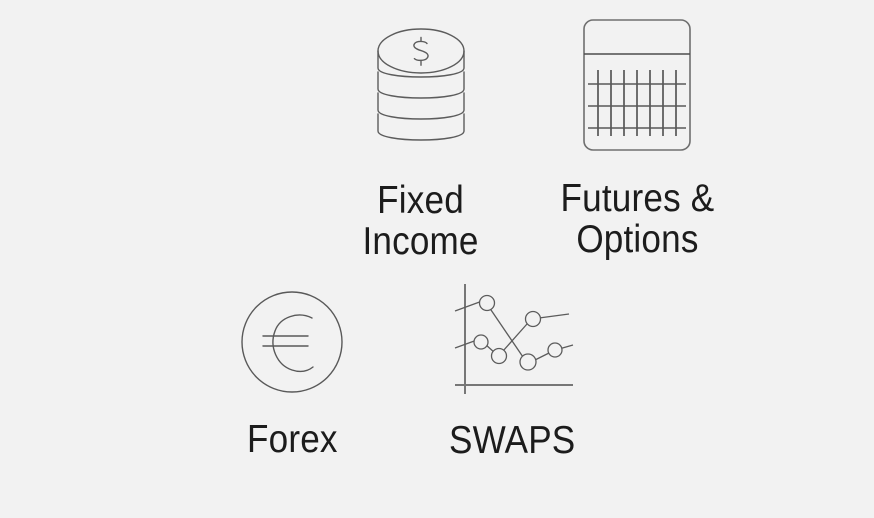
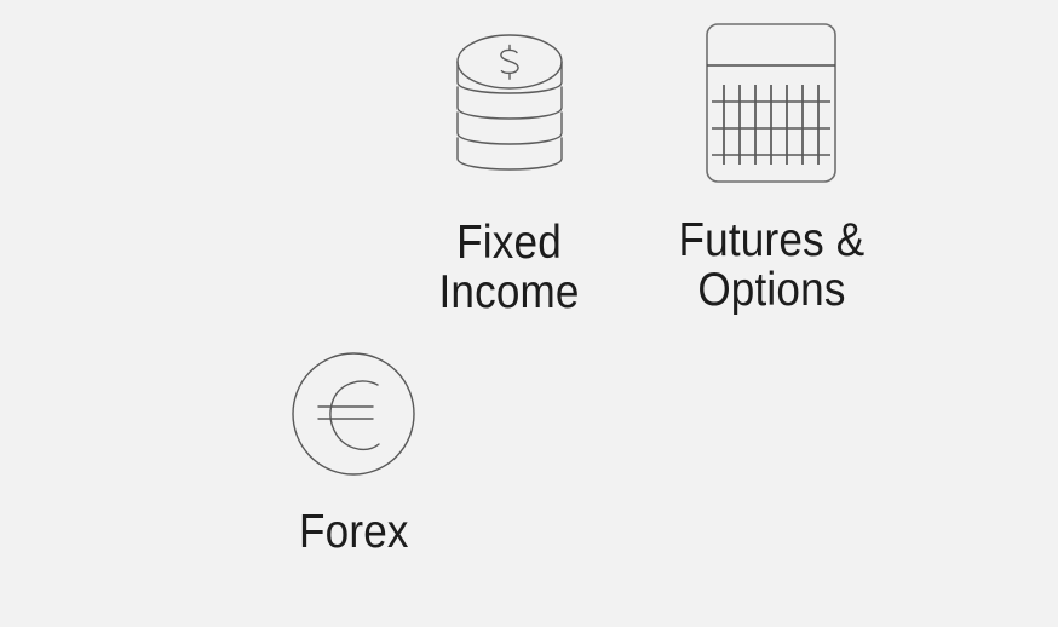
  Fixed
  Income
  Futures &
  Options
  Forex
- SWAPS
